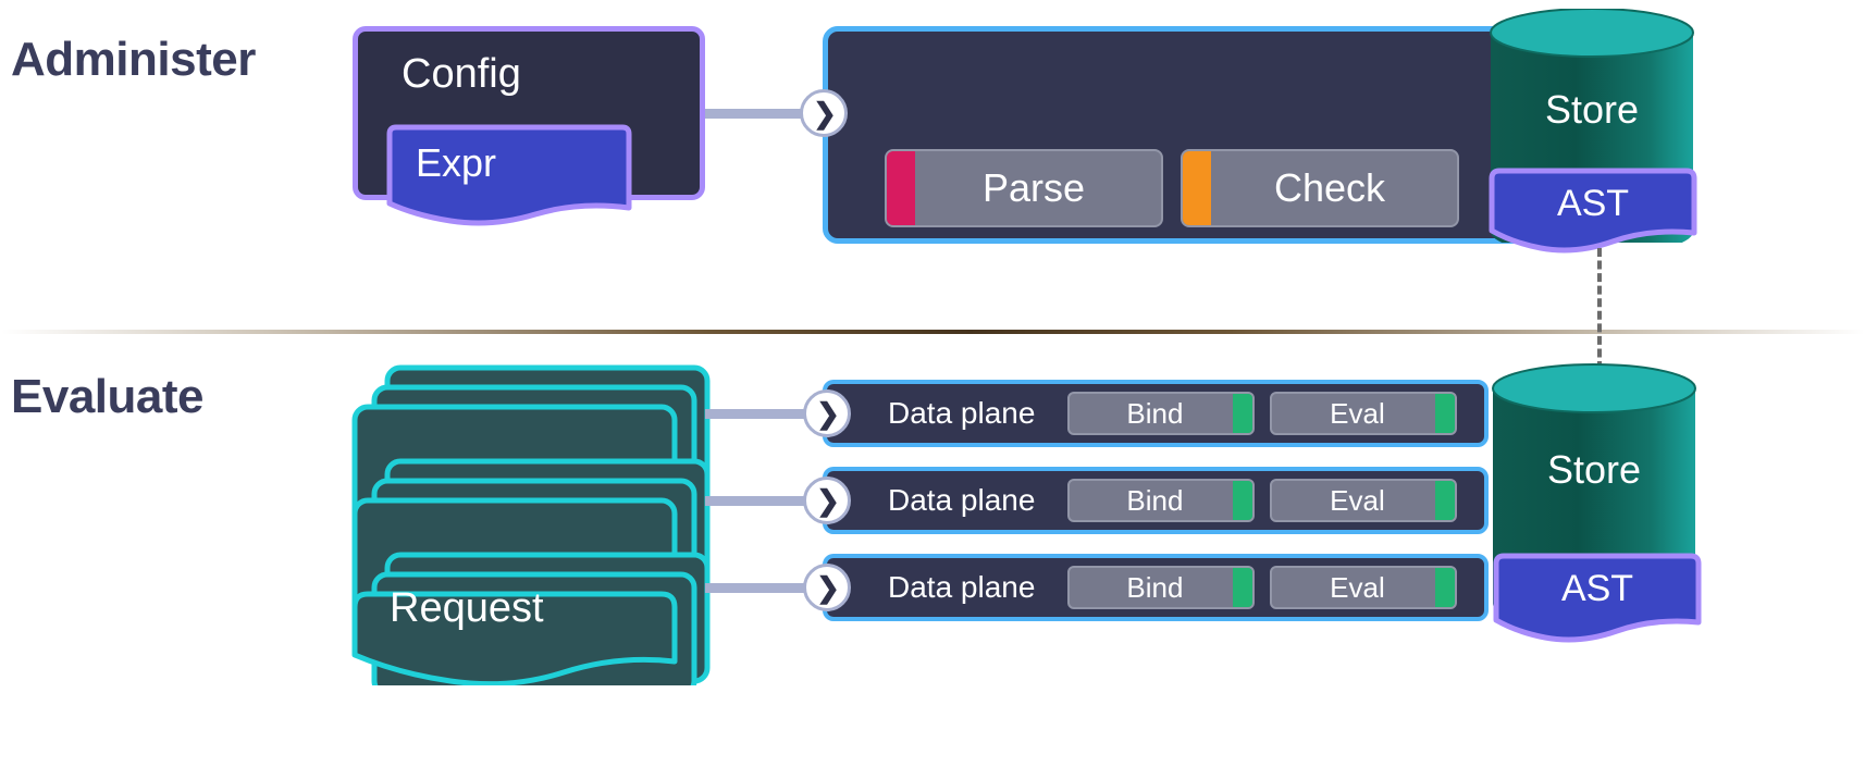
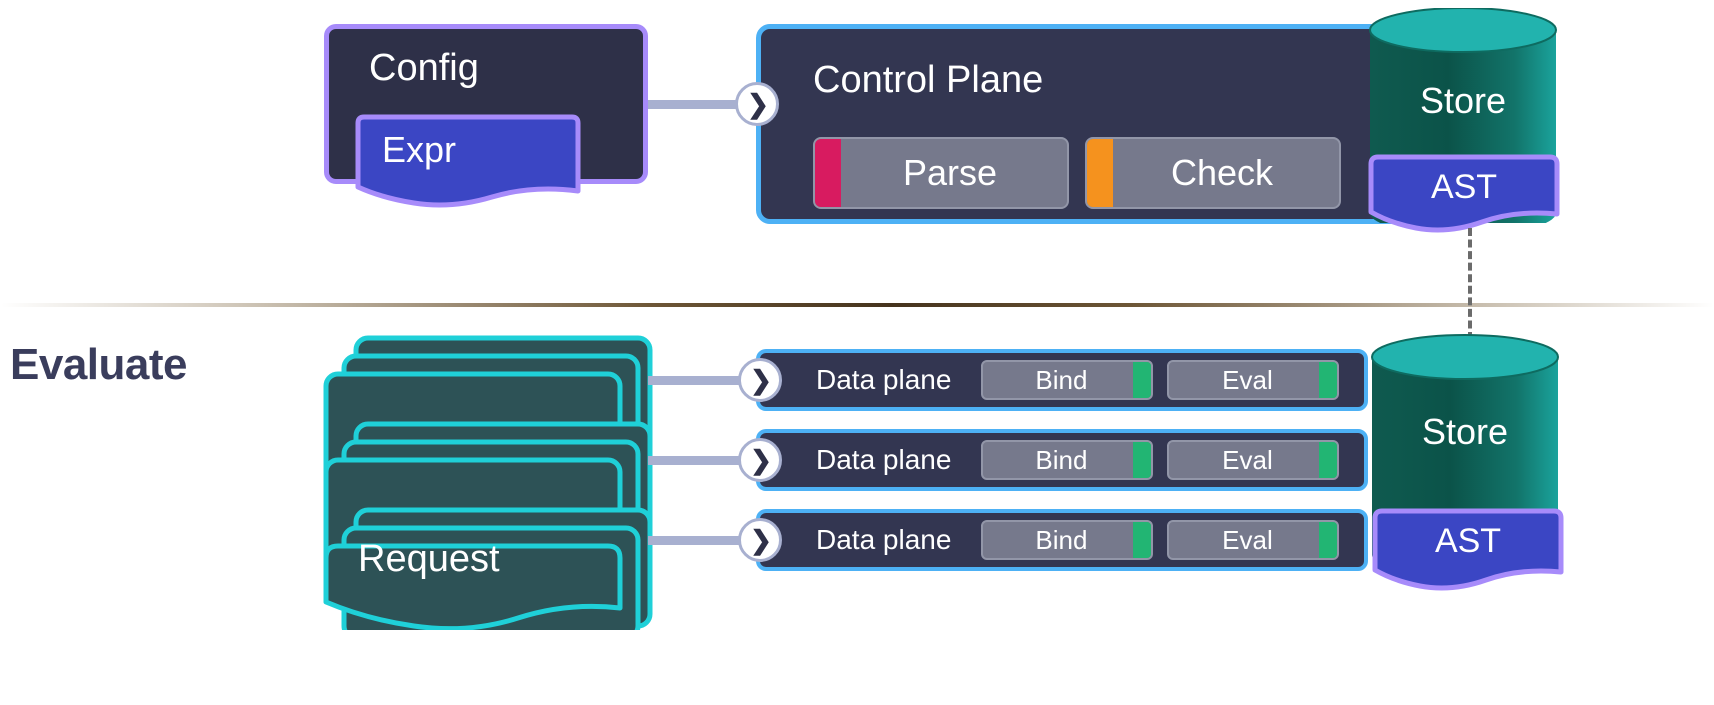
- Administer
  Evaluate
  Config
  Expr
  ❯
+ Control Plane
  Parse
  Check
  Store
  AST
  Request
  ❯
  ❯
  ❯
  Data plane
  Bind
  Eval
  Data plane
  Bind
  Eval
  Data plane
  Bind
  Eval
  Store
  AST
